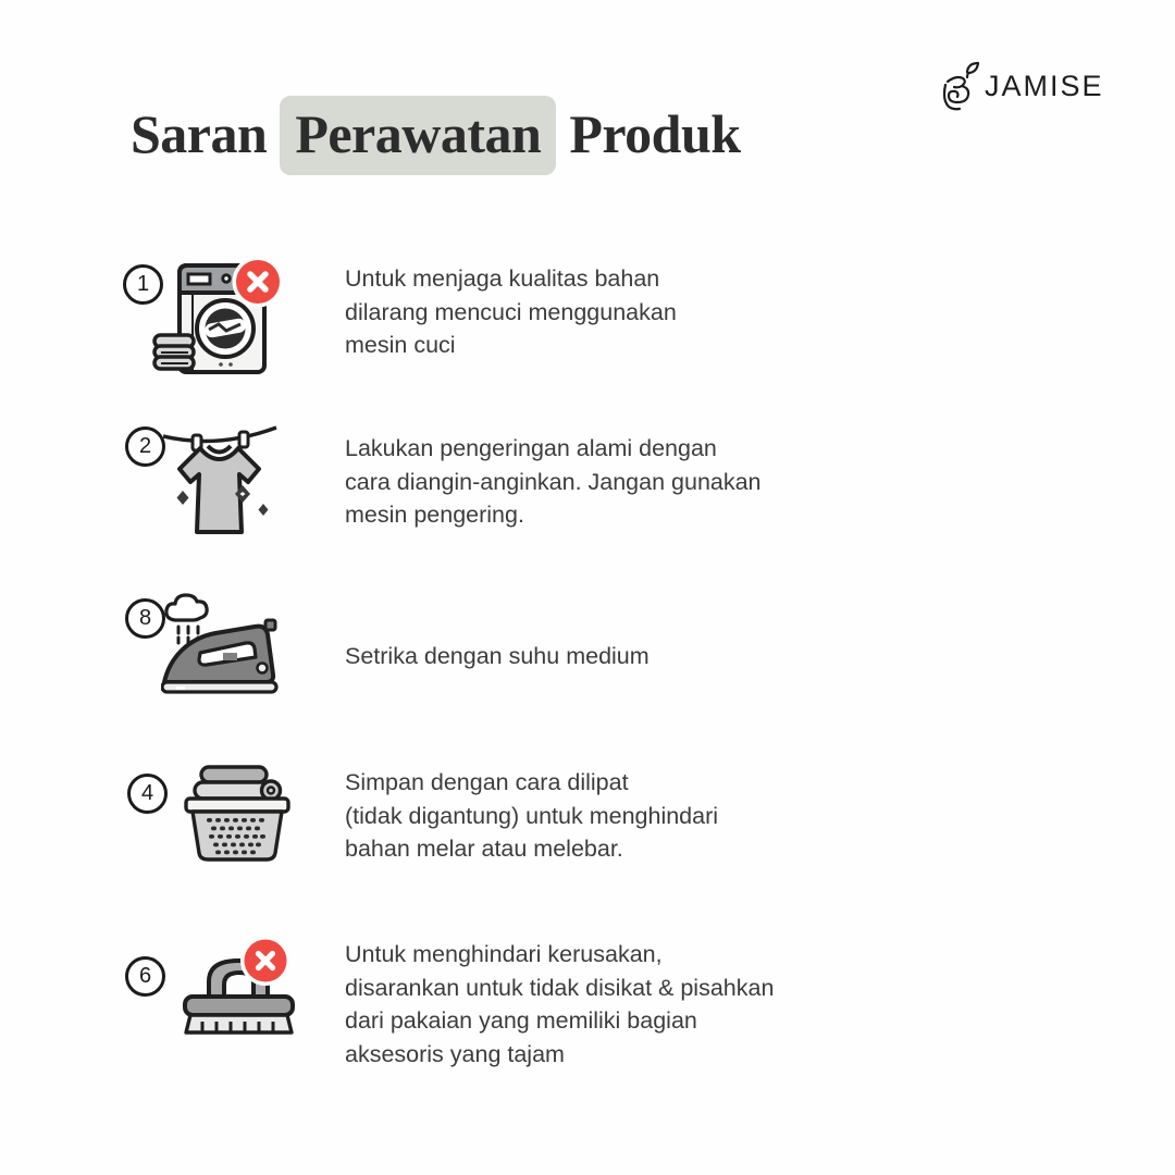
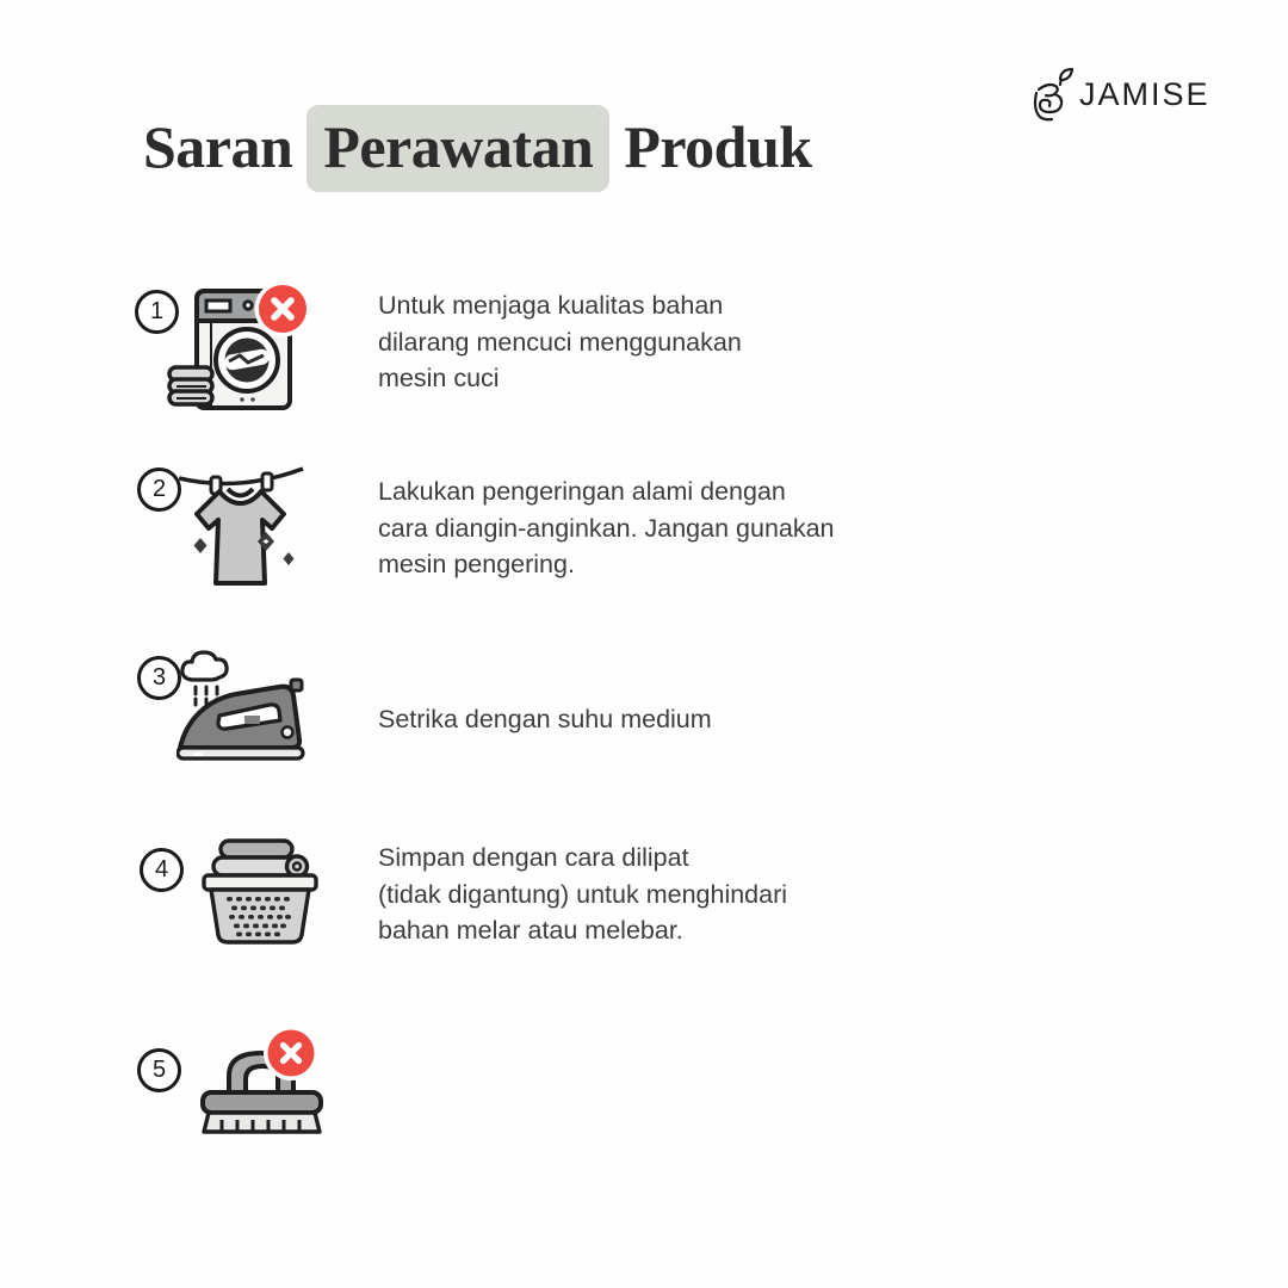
  JAMISE
  Saran Perawatan Produk
  1
  2
- 8
+ 3
  4
- 6
+ 5
  Untuk menjaga kualitas bahan
  dilarang mencuci menggunakan
  mesin cuci
  Lakukan pengeringan alami dengan
  cara diangin-anginkan. Jangan gunakan
  mesin pengering.
  Setrika dengan suhu medium
  Simpan dengan cara dilipat
  (tidak digantung) untuk menghindari
  bahan melar atau melebar.
- Untuk menghindari kerusakan,
- disarankan untuk tidak disikat & pisahkan
- dari pakaian yang memiliki bagian
- aksesoris yang tajam
